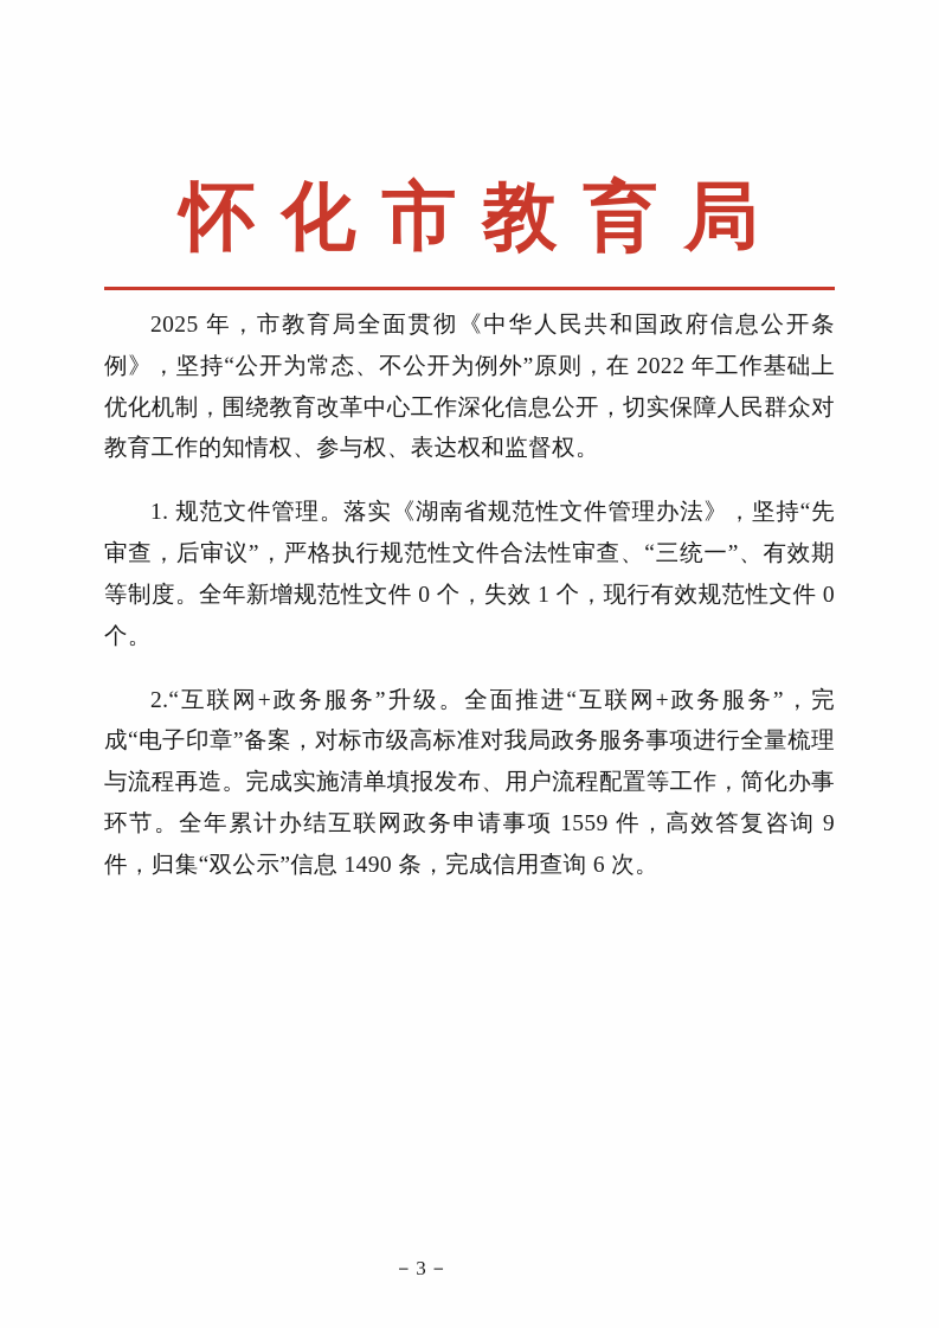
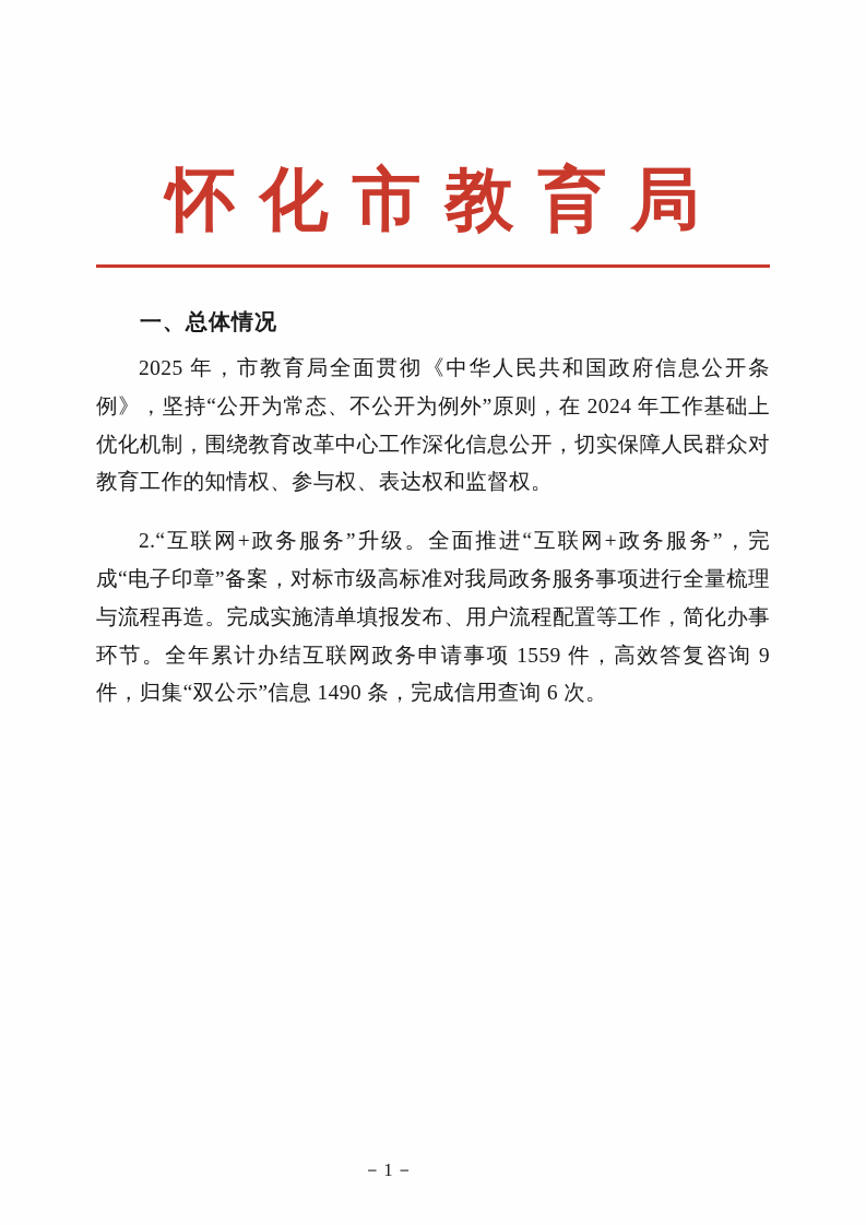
  怀化市教育局
+ 一、总体情况
- 2025 年，市教育局全面贯彻《中华人民共和国政府信息公开条例》，坚持“公开为常态、不公开为例外”原则，在 2022 年工作基础上优化机制，围绕教育改革中心工作深化信息公开，切实保障人民群众对教育工作的知情权、参与权、表达权和监督权。
+ 2025 年，市教育局全面贯彻《中华人民共和国政府信息公开条例》，坚持“公开为常态、不公开为例外”原则，在 2024 年工作基础上优化机制，围绕教育改革中心工作深化信息公开，切实保障人民群众对教育工作的知情权、参与权、表达权和监督权。
- 1. 规范文件管理。落实《湖南省规范性文件管理办法》，坚持“先审查，后审议”，严格执行规范性文件合法性审查、“三统一”、有效期等制度。全年新增规范性文件 0 个，失效 1 个，现行有效规范性文件 0 个。
  2.“互联网+政务服务”升级。全面推进“互联网+政务服务”，完成“电子印章”备案，对标市级高标准对我局政务服务事项进行全量梳理与流程再造。完成实施清单填报发布、用户流程配置等工作，简化办事环节。全年累计办结互联网政务申请事项 1559 件，高效答复咨询 9 件，归集“双公示”信息 1490 条，完成信用查询 6 次。
- －3－
+ －1－
